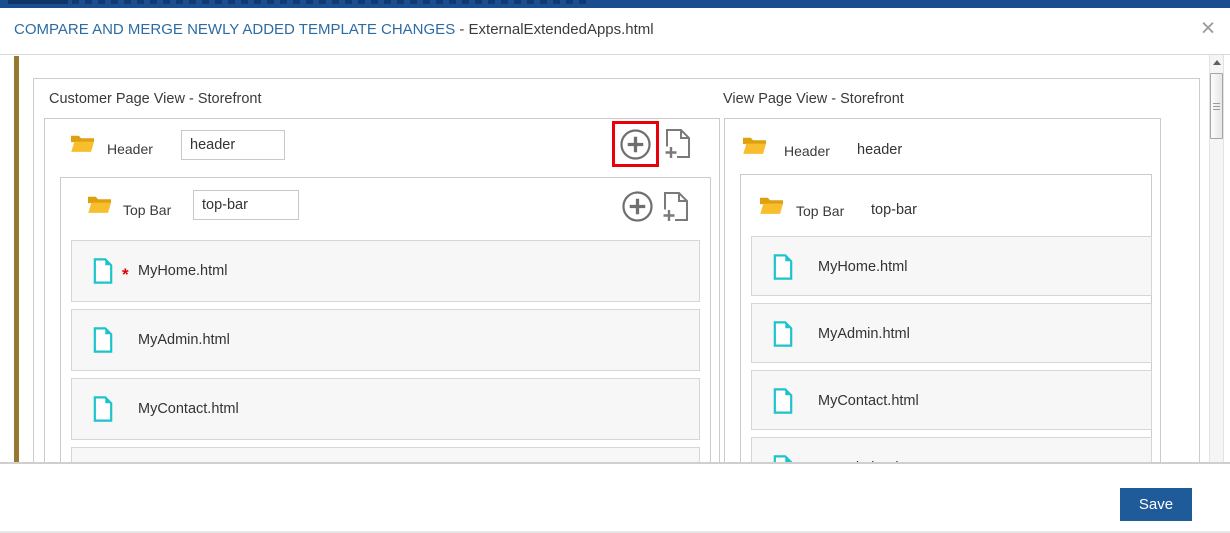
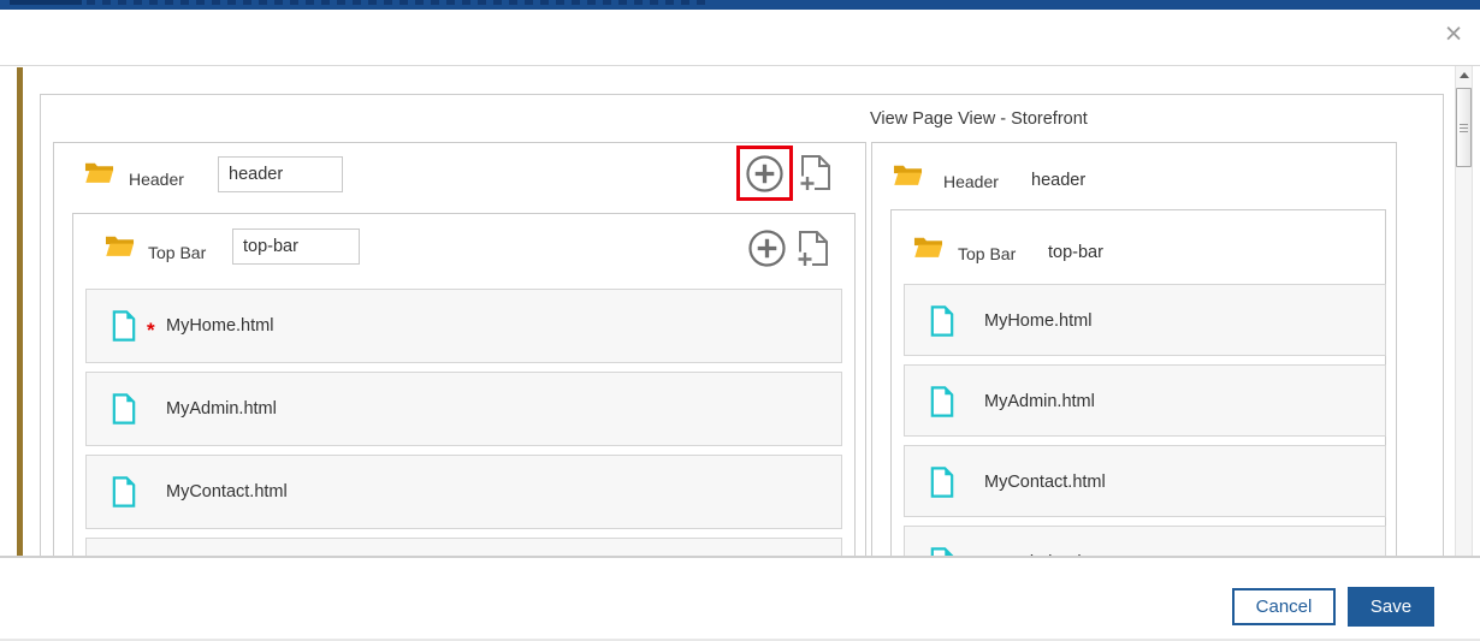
- COMPARE AND MERGE NEWLY ADDED TEMPLATE CHANGES - ExternalExtendedApps.html
  ×
- Customer Page View - Storefront
  Header
  header
  Top Bar
  top-bar
  *
  MyHome.html
  MyAdmin.html
  MyContact.html
  View Page View - Storefront
  Header
  header
  Top Bar
  top-bar
  MyHome.html
  MyAdmin.html
  MyContact.html
+ Cancel
  Save
